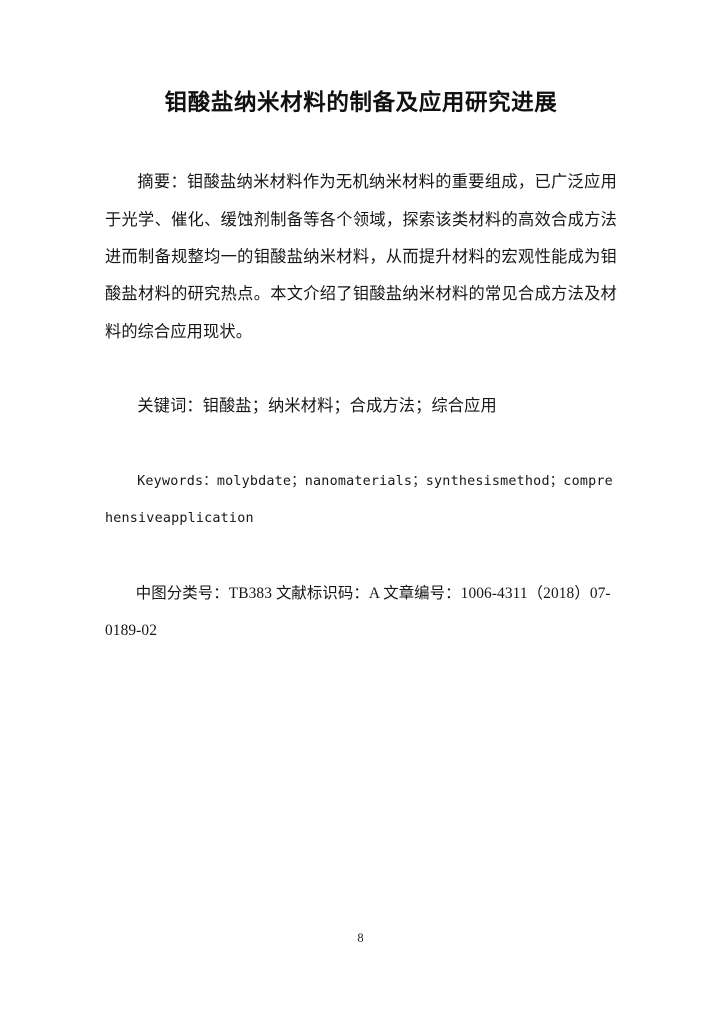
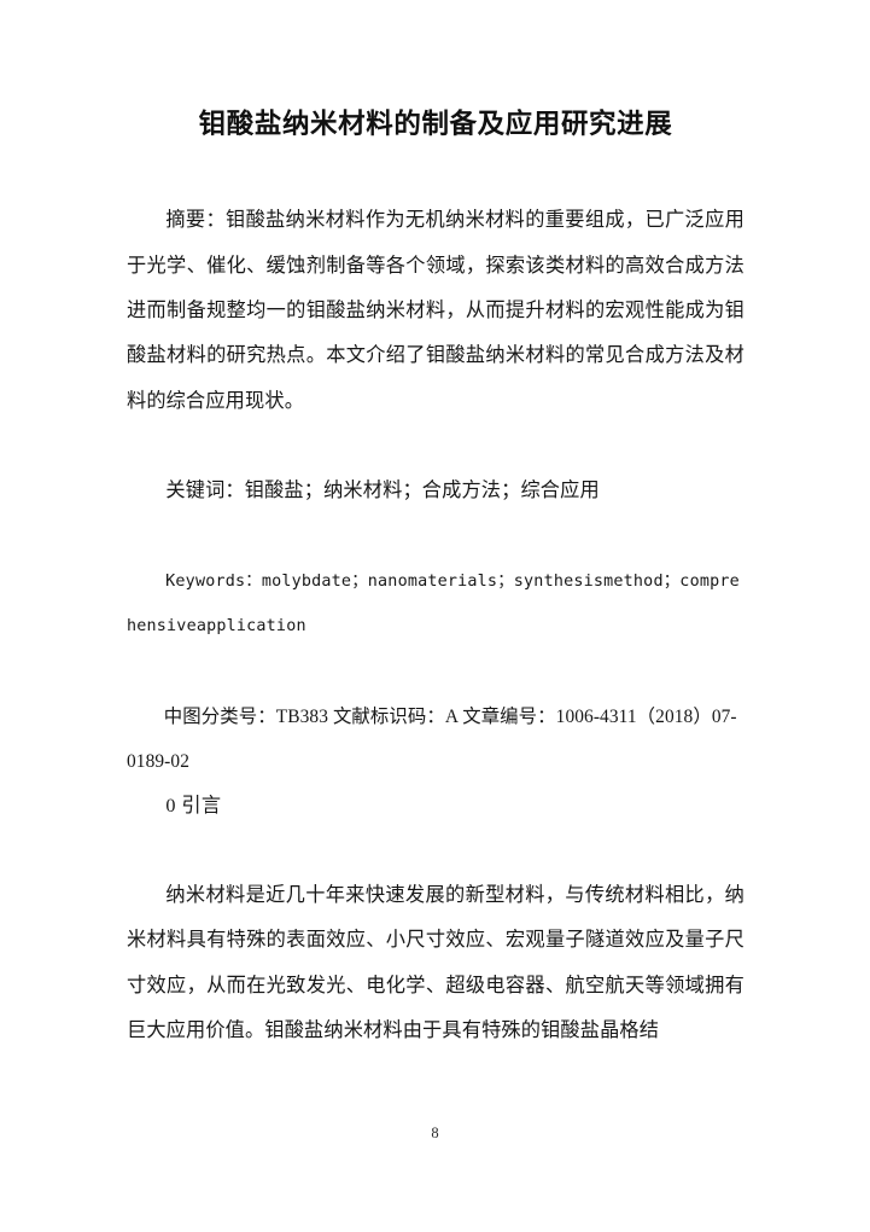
  钼酸盐纳米材料的制备及应用研究进展
  摘要：钼酸盐纳米材料作为无机纳米材料的重要组成，已广泛应用于光学、催化、缓蚀剂制备等各个领域，探索该类材料的高效合成方法进而制备规整均一的钼酸盐纳米材料，从而提升材料的宏观性能成为钼酸盐材料的研究热点。本文介绍了钼酸盐纳米材料的常见合成方法及材料的综合应用现状。
  关键词：钼酸盐；纳米材料；合成方法；综合应用
  Keywords：molybdate；nanomaterials；synthesismethod；comprehensiveapplication
  中图分类号：TB383 文献标识码：A 文章编号：1006-4311（2018）07-0189-02
+ 0 引言
+ 纳米材料是近几十年来快速发展的新型材料，与传统材料相比，纳米材料具有特殊的表面效应、小尺寸效应、宏观量子隧道效应及量子尺寸效应，从而在光致发光、电化学、超级电容器、航空航天等领域拥有巨大应用价值。钼酸盐纳米材料由于具有特殊的钼酸盐晶格结
  8
